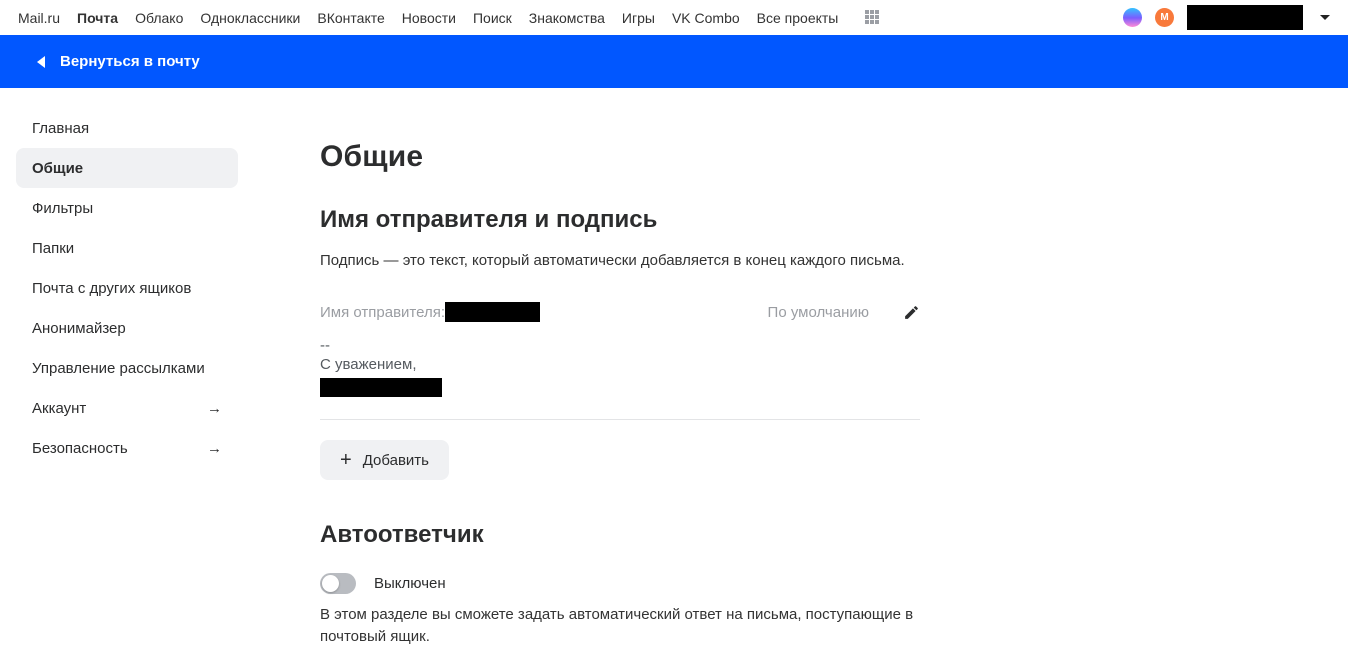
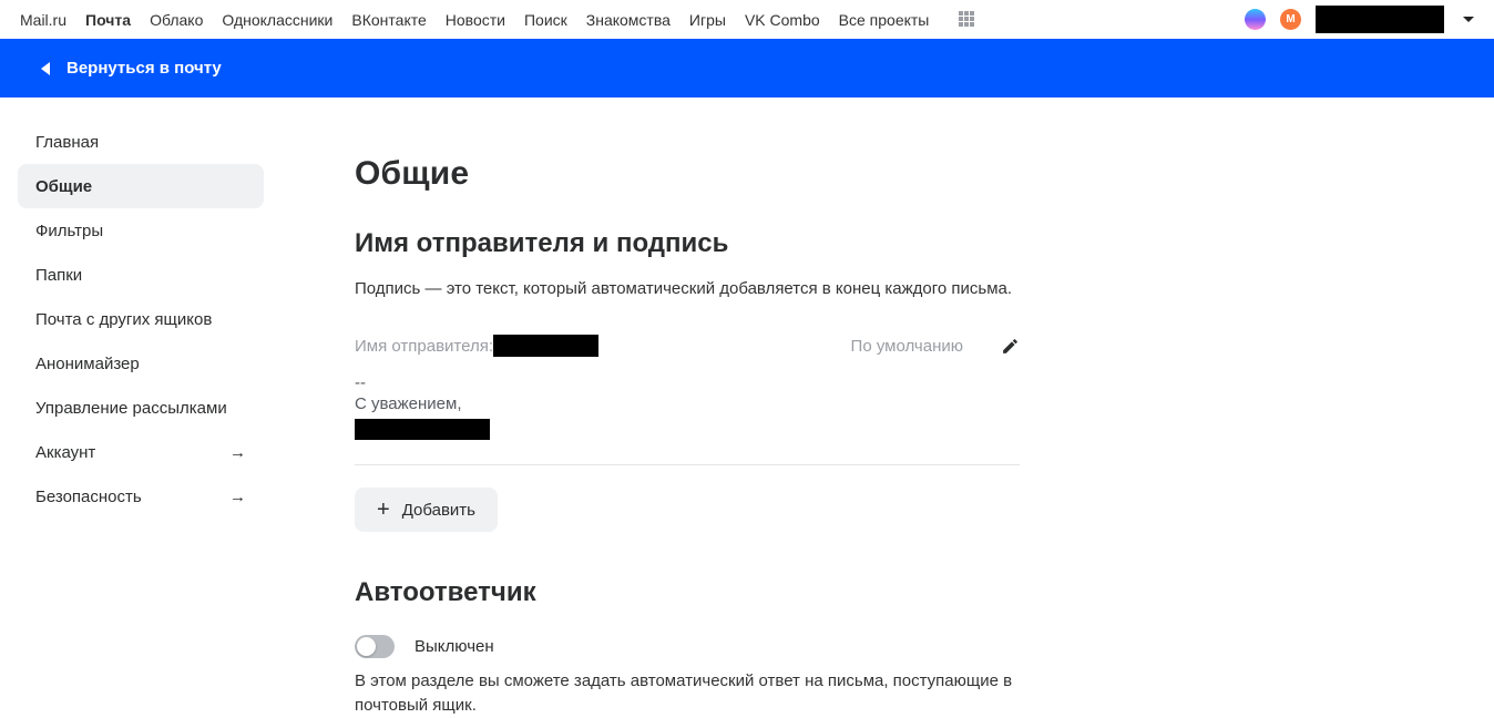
  Mail.ru
  Почта
  Облако
  Одноклассники
  ВКонтакте
  Новости
  Поиск
  Знакомства
  Игры
  VK Combo
  Все проекты
  М
  Вернуться в почту
  Главная
  Общие
  Фильтры
  Папки
  Почта с других ящиков
  Анонимайзер
  Управление рассылками
  Аккаунт
  →
  Безопасность
  →
  Общие
  Имя отправителя и подпись
- Подпись — это текст, который автоматически добавляется в конец каждого письма.
+ Подпись — это текст, который автоматический добавляется в конец каждого письма.
  Имя отправителя:
  По умолчанию
  --
  С уважением,
  +
  Добавить
  Автоответчик
  Выключен
  В этом разделе вы сможете задать автоматический ответ на письма, поступающие в почтовый ящик.
